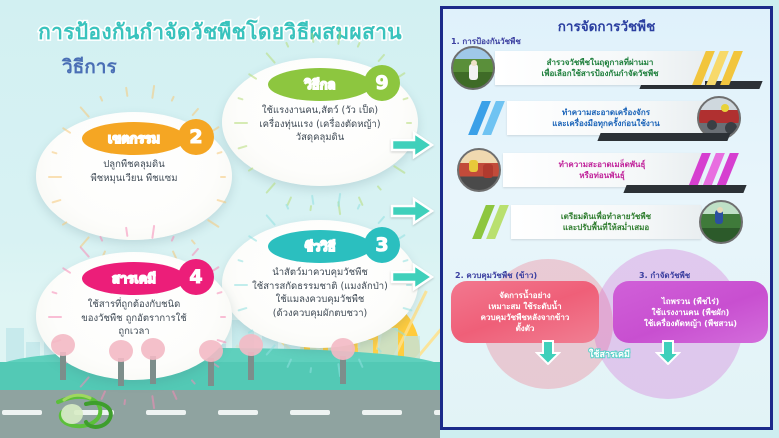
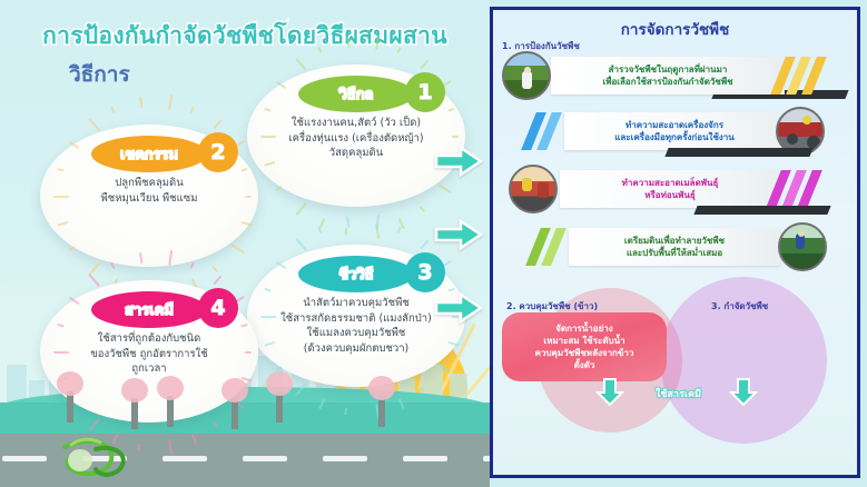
  การป้องกันกำจัดวัชพืชโดยวิธีผสมผสาน
  วิธีการ
  วิธีกล
- 9
+ 1
  ใช้แรงงานคน,สัตว์ (วัว เป็ด)
  เครื่องทุ่นแรง (เครื่องตัดหญ้า)
  วัสดุคลุมดิน
  เขตกรรม
  2
  ปลูกพืชคลุมดิน
  พืชหมุนเวียน พืชแซม
  ชีววิธี
  3
  นำสัตว์มาควบคุมวัชพืช
  ใช้สารสกัดธรรมชาติ (แมงลักป่า)
  ใช้แมลงควบคุมวัชพืช
  (ด้วงควบคุมผักตบชวา)
  สารเคมี
  4
  ใช้สารที่ถูกต้องกับชนิด
  ของวัชพืช ถูกอัตราการใช้
  ถูกเวลา
  การจัดการวัชพืช
  1. การป้องกันวัชพืช
  สำรวจวัชพืชในฤดูกาลที่ผ่านมา
  เพื่อเลือกใช้สารป้องกันกำจัดวัชพืช
  ทำความสะอาดเครื่องจักร
  และเครื่องมือทุกครั้งก่อนใช้งาน
  ทำความสะอาดเมล็ดพันธุ์
  หรือท่อนพันธุ์
  เตรียมดินเพื่อทำลายวัชพืช
  และปรับพื้นที่ให้สม่ำเสมอ
  2. ควบคุมวัชพืช (ข้าว)
  3. กำจัดวัชพืช
  จัดการน้ำอย่าง
  เหมาะสม ใช้ระดับน้ำ
  ควบคุมวัชพืชหลังจากข้าว
  ตั้งตัว
- ไถพรวน (พืชไร่)
- ใช้แรงงานคน (พืชผัก)
- ใช้เครื่องตัดหญ้า (พืชสวน)
  ใช้สารเคมี
